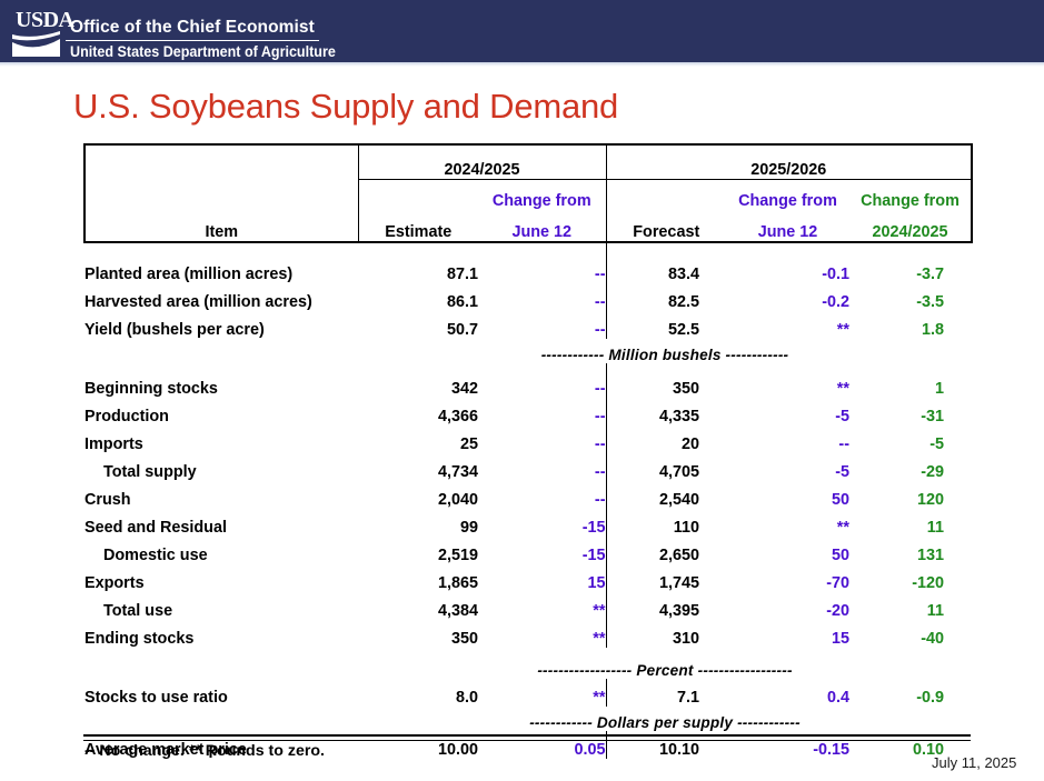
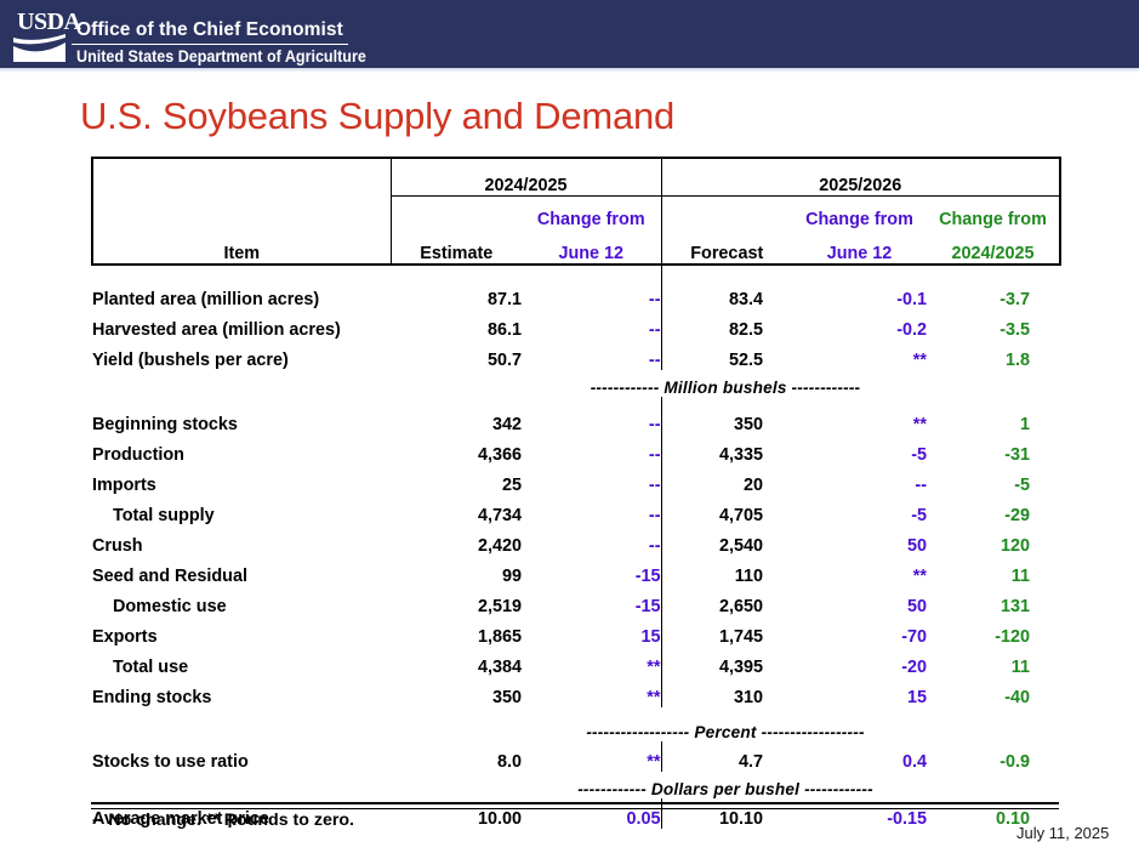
  USDA
  Office of the Chief Economist
  United States Department of Agriculture
  U.S. Soybeans Supply and Demand
  	2024/2025	2025/2026
  		Change from		Change from	Change from
  Item	Estimate	June 12	Forecast	June 12	2024/2025
  Planted area (million acres)	87.1	--	83.4	-0.1	-3.7
  Harvested area (million acres)	86.1	--	82.5	-0.2	-3.5
  Yield (bushels per acre)	50.7	--	52.5	**	1.8
  	------------ Million bushels ------------
  Beginning stocks	342	--	350	**	1
  Production	4,366	--	4,335	-5	-31
  Imports	25	--	20	--	-5
  Total supply	4,734	--	4,705	-5	-29
- Crush	2,040	--	2,540	50	120
+ Crush	2,420	--	2,540	50	120
  Seed and Residual	99	-15	110	**	11
  Domestic use	2,519	-15	2,650	50	131
  Exports	1,865	15	1,745	-70	-120
  Total use	4,384	**	4,395	-20	11
  Ending stocks	350	**	310	15	-40
  	------------------ Percent ------------------
- Stocks to use ratio	8.0	**	7.1	0.4	-0.9
+ Stocks to use ratio	8.0	**	4.7	0.4	-0.9
- 	------------ Dollars per supply ------------
+ 	------------ Dollars per bushel ------------
  Average market price	10.00	0.05	10.10	-0.15	0.10
  -- No change. ** Rounds to zero.
  July 11, 2025
